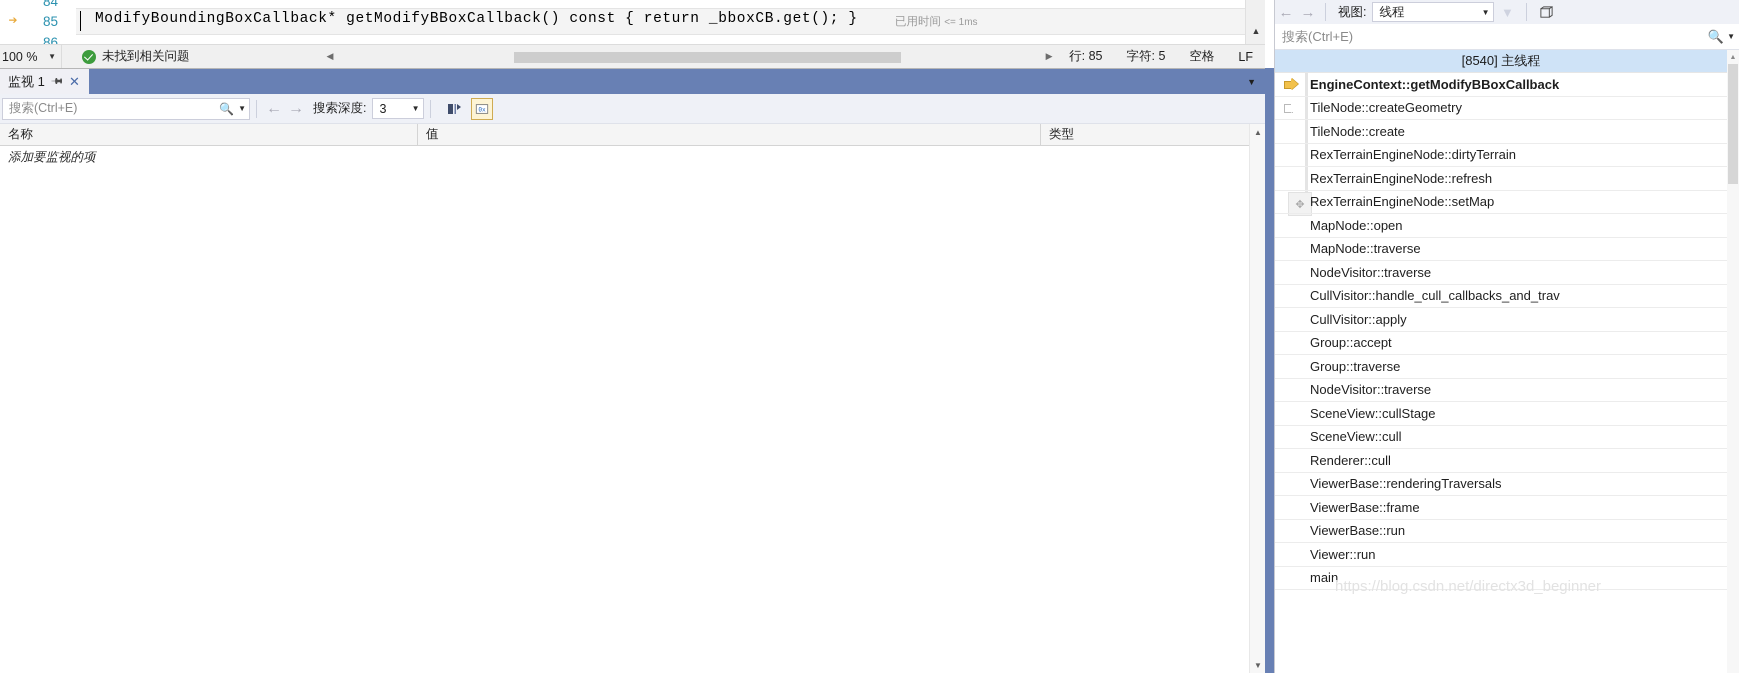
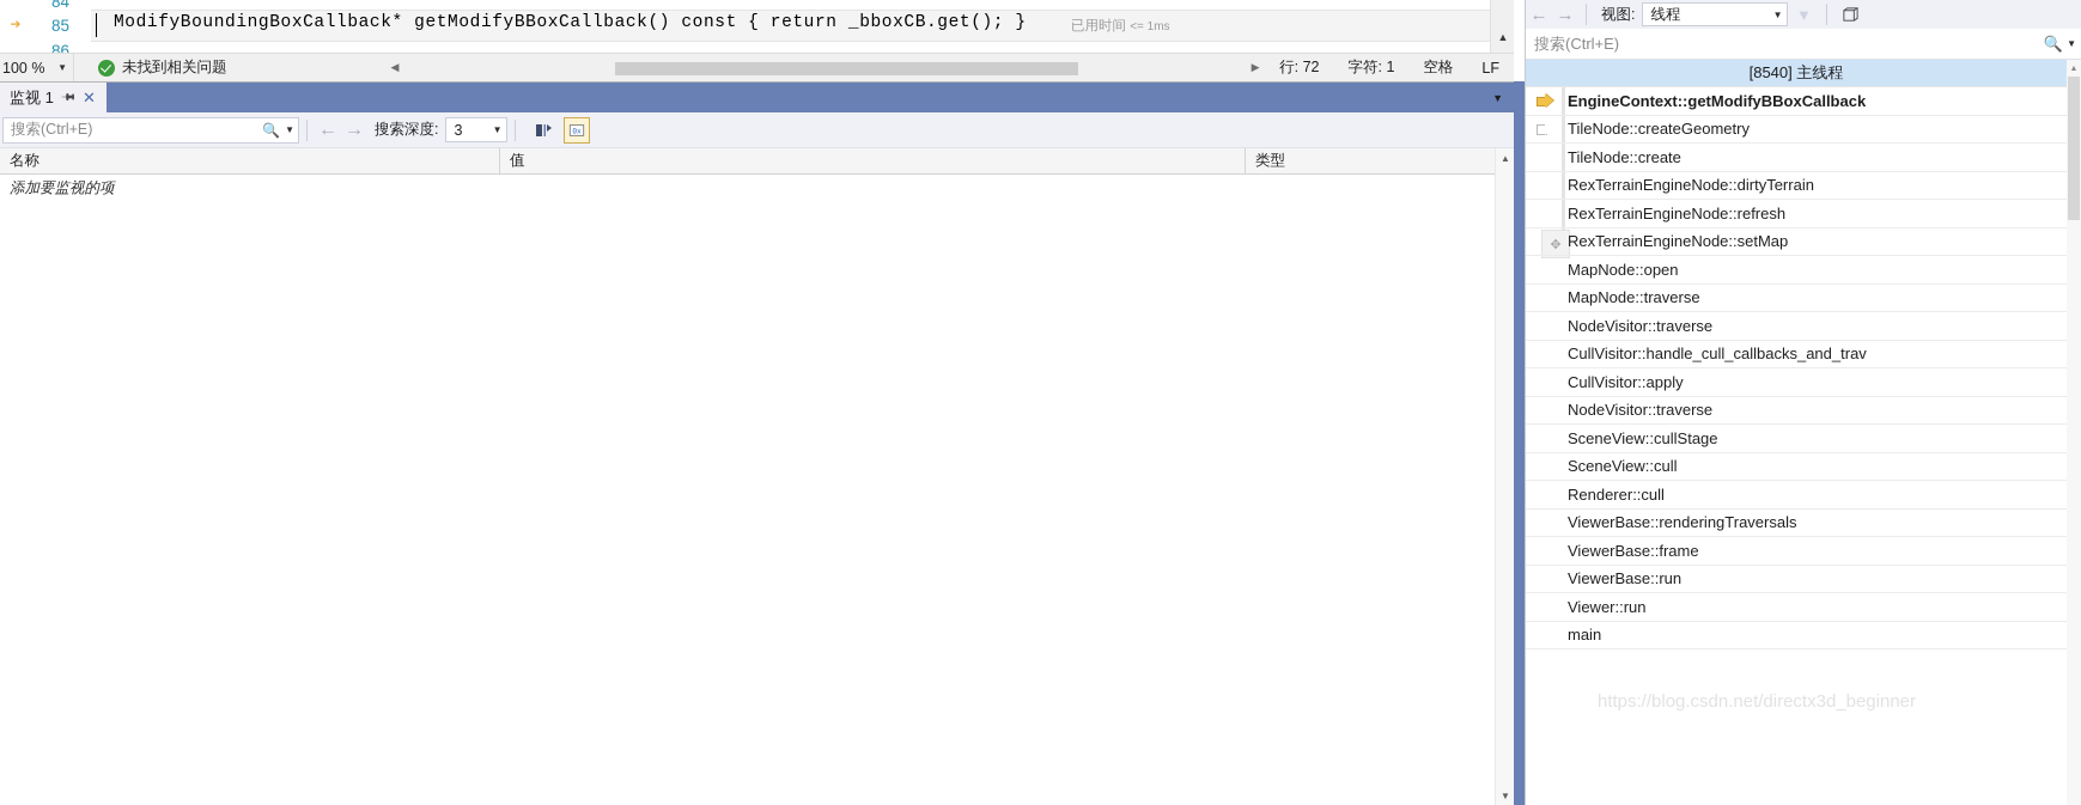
  84
  ➔
  85
  ModifyBoundingBoxCallback* getModifyBBoxCallback() const { return _bboxCB.get(); }
  已用时间 <= 1ms
  86
  ▲
  100 %
  ▼
  未找到相关问题
  ◀
  ▶
- 行: 85
+ 行: 72
- 字符: 5
+ 字符: 1
  空格
  LF
  监视 1
  ✕
  ▼
  搜索(Ctrl+E)
  🔍
  ▼
  ←
  →
  搜索深度:
  3
  ▼
  名称
  值
  类型
  添加要监视的项
  ▲
  ▼
  ←
  →
  视图:
  线程
  ▼
  ▼
  搜索(Ctrl+E)
  🔍
  ▼
  ✥
  [8540] 主线程
  EngineContext::getModifyBBoxCallback
  TileNode::createGeometry
  TileNode::create
  RexTerrainEngineNode::dirtyTerrain
  RexTerrainEngineNode::refresh
  RexTerrainEngineNode::setMap
  MapNode::open
  MapNode::traverse
  NodeVisitor::traverse
  CullVisitor::handle_cull_callbacks_and_trav
  CullVisitor::apply
- Group::accept
- Group::traverse
  NodeVisitor::traverse
  SceneView::cullStage
  SceneView::cull
  Renderer::cull
  ViewerBase::renderingTraversals
  ViewerBase::frame
  ViewerBase::run
  Viewer::run
  main
  https://blog.csdn.net/directx3d_beginner
